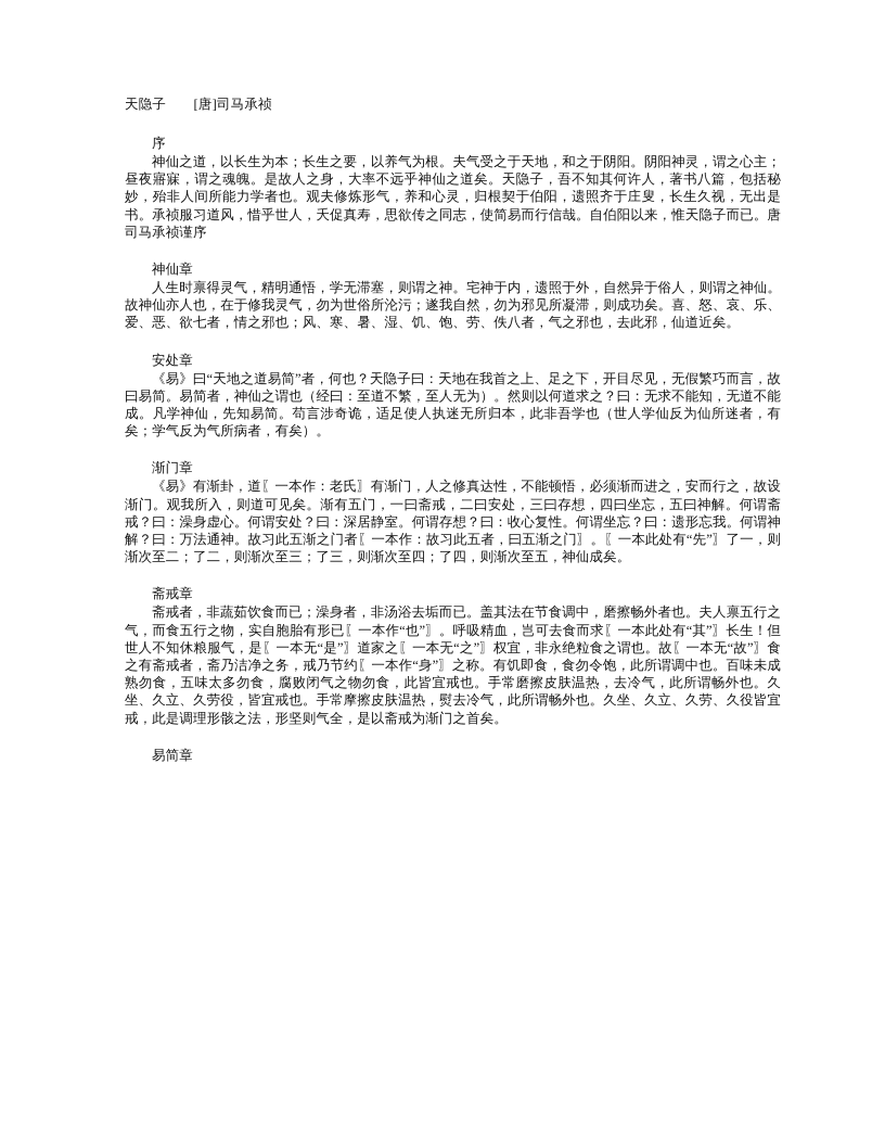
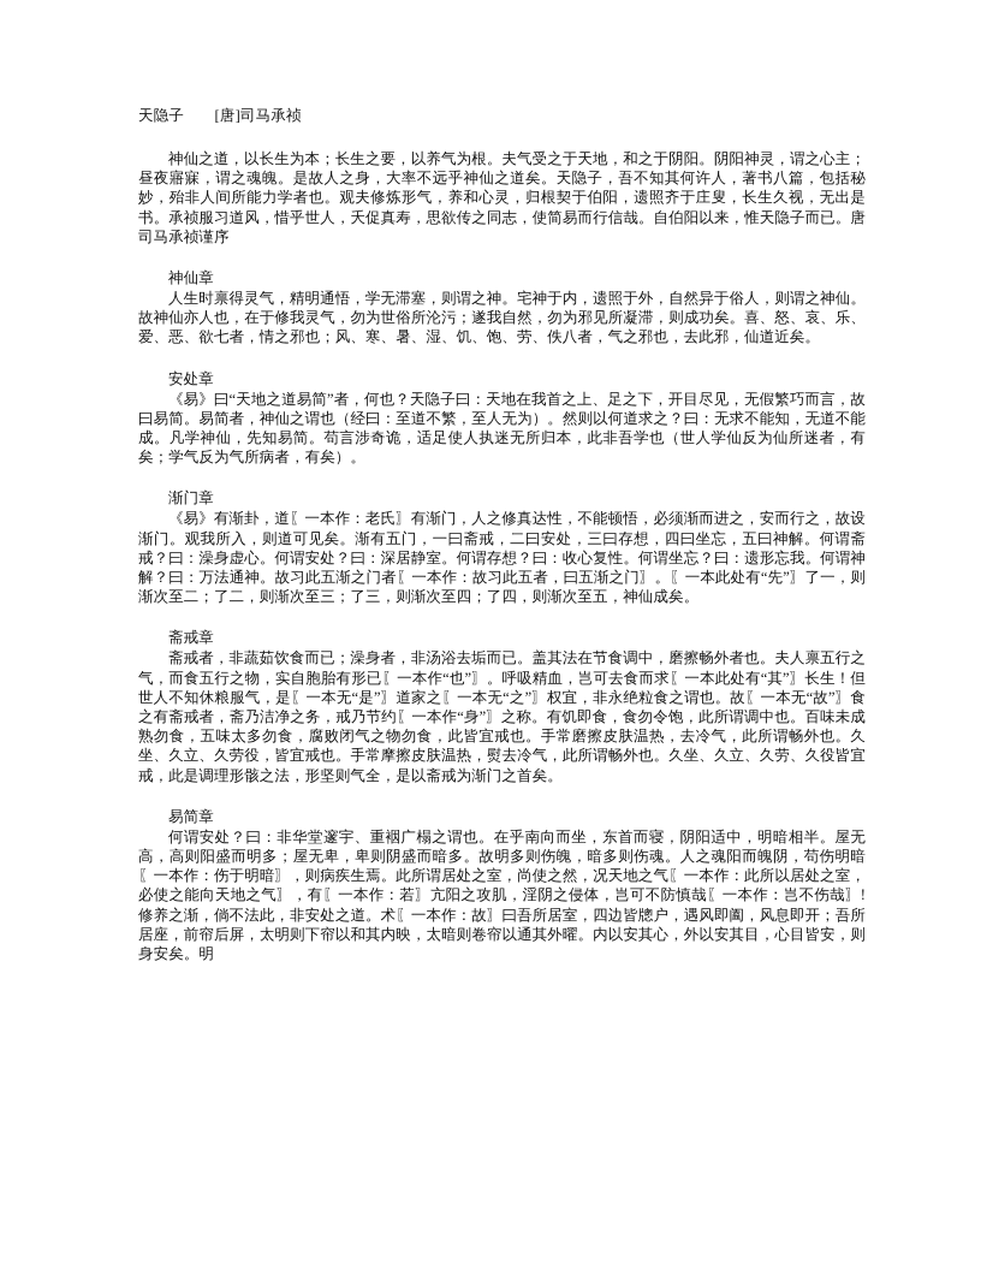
  天隐子 [唐]司马承祯
- 序
  神仙之道，以长生为本；长生之要，以养气为根。夫气受之于天地，和之于阴阳。阴阳神灵，谓之心主；昼夜寤寐，谓之魂魄。是故人之身，大率不远乎神仙之道矣。天隐子，吾不知其何许人，著书八篇，包括秘妙，殆非人间所能力学者也。观夫修炼形气，养和心灵，归根契于伯阳，遗照齐于庄叟，长生久视，无出是书。承祯服习道风，惜乎世人，夭促真寿，思欲传之同志，使简易而行信哉。自伯阳以来，惟天隐子而已。唐司马承祯谨序
  神仙章
  人生时禀得灵气，精明通悟，学无滞塞，则谓之神。宅神于内，遗照于外，自然异于俗人，则谓之神仙。故神仙亦人也，在于修我灵气，勿为世俗所沦污；遂我自然，勿为邪见所凝滞，则成功矣。喜、怒、哀、乐、爱、恶、欲七者，情之邪也；风、寒、暑、湿、饥、饱、劳、佚八者，气之邪也，去此邪，仙道近矣。
  安处章
  《易》曰“天地之道易简”者，何也？天隐子曰：天地在我首之上、足之下，开目尽见，无假繁巧而言，故曰易简。易简者，神仙之谓也（经曰：至道不繁，至人无为）。然则以何道求之？曰：无求不能知，无道不能成。凡学神仙，先知易简。苟言涉奇诡，适足使人执迷无所归本，此非吾学也（世人学仙反为仙所迷者，有矣；学气反为气所病者，有矣）。
  渐门章
  《易》有渐卦，道〖一本作：老氏〗有渐门，人之修真达性，不能顿悟，必须渐而进之，安而行之，故设渐门。观我所入，则道可见矣。渐有五门，一曰斋戒，二曰安处，三曰存想，四曰坐忘，五曰神解。何谓斋戒？曰：澡身虚心。何谓安处？曰：深居静室。何谓存想？曰：收心复性。何谓坐忘？曰：遗形忘我。何谓神解？曰：万法通神。故习此五渐之门者〖一本作：故习此五者，曰五渐之门〗。〖一本此处有“先”〗了一，则渐次至二；了二，则渐次至三；了三，则渐次至四；了四，则渐次至五，神仙成矣。
  斋戒章
  斋戒者，非蔬茹饮食而已；澡身者，非汤浴去垢而已。盖其法在节食调中，磨擦畅外者也。夫人禀五行之气，而食五行之物，实自胞胎有形已〖一本作“也”〗。呼吸精血，岂可去食而求〖一本此处有“其”〗长生！但世人不知休粮服气，是〖一本无“是”〗道家之〖一本无“之”〗权宜，非永绝粒食之谓也。故〖一本无“故”〗食之有斋戒者，斋乃洁净之务，戒乃节约〖一本作“身”〗之称。有饥即食，食勿令饱，此所谓调中也。百味未成熟勿食，五味太多勿食，腐败闭气之物勿食，此皆宜戒也。手常磨擦皮肤温热，去冷气，此所谓畅外也。久坐、久立、久劳役，皆宜戒也。手常摩擦皮肤温热，熨去冷气，此所谓畅外也。久坐、久立、久劳、久役皆宜戒，此是调理形骸之法，形坚则气全，是以斋戒为渐门之首矣。
  易简章
+ 何谓安处？曰：非华堂邃宇、重裀广榻之谓也。在乎南向而坐，东首而寝，阴阳适中，明暗相半。屋无高，高则阳盛而明多；屋无卑，卑则阴盛而暗多。故明多则伤魄，暗多则伤魂。人之魂阳而魄阴，苟伤明暗〖一本作：伤于明暗〗，则病疾生焉。此所谓居处之室，尚使之然，况天地之气〖一本作：此所以居处之室，必使之能向天地之气〗，有〖一本作：若〗亢阳之攻肌，淫阴之侵体，岂可不防慎哉〖一本作：岂不伤哉〗! 修养之渐，倘不法此，非安处之道。术〖一本作：故〗曰吾所居室，四边皆牕户，遇风即阖，风息即开；吾所居座，前帘后屏，太明则下帘以和其内映，太暗则卷帘以通其外曜。内以安其心，外以安其目，心目皆安，则身安矣。明
